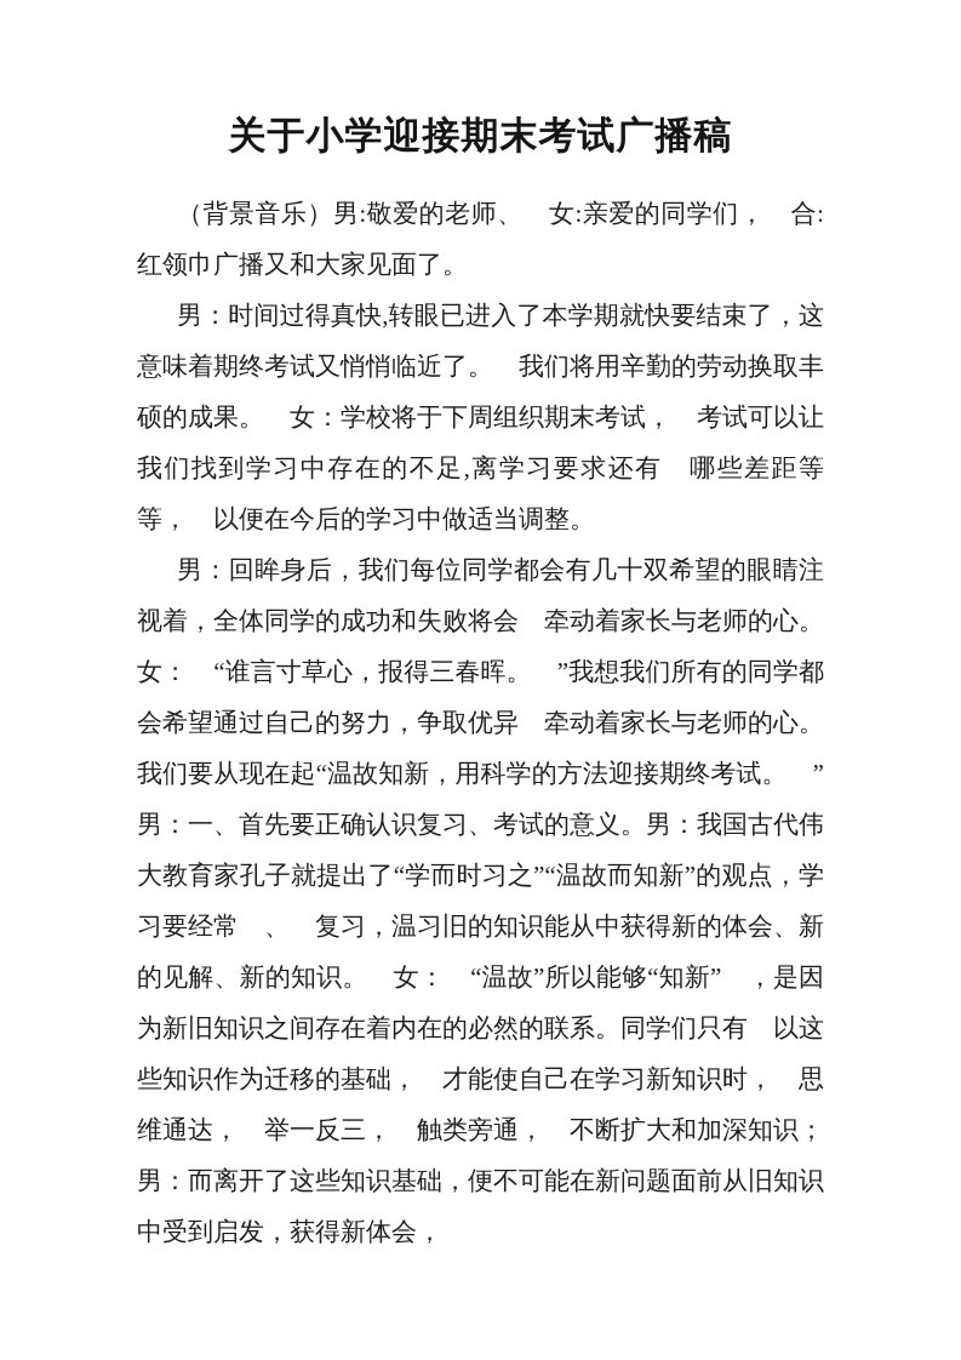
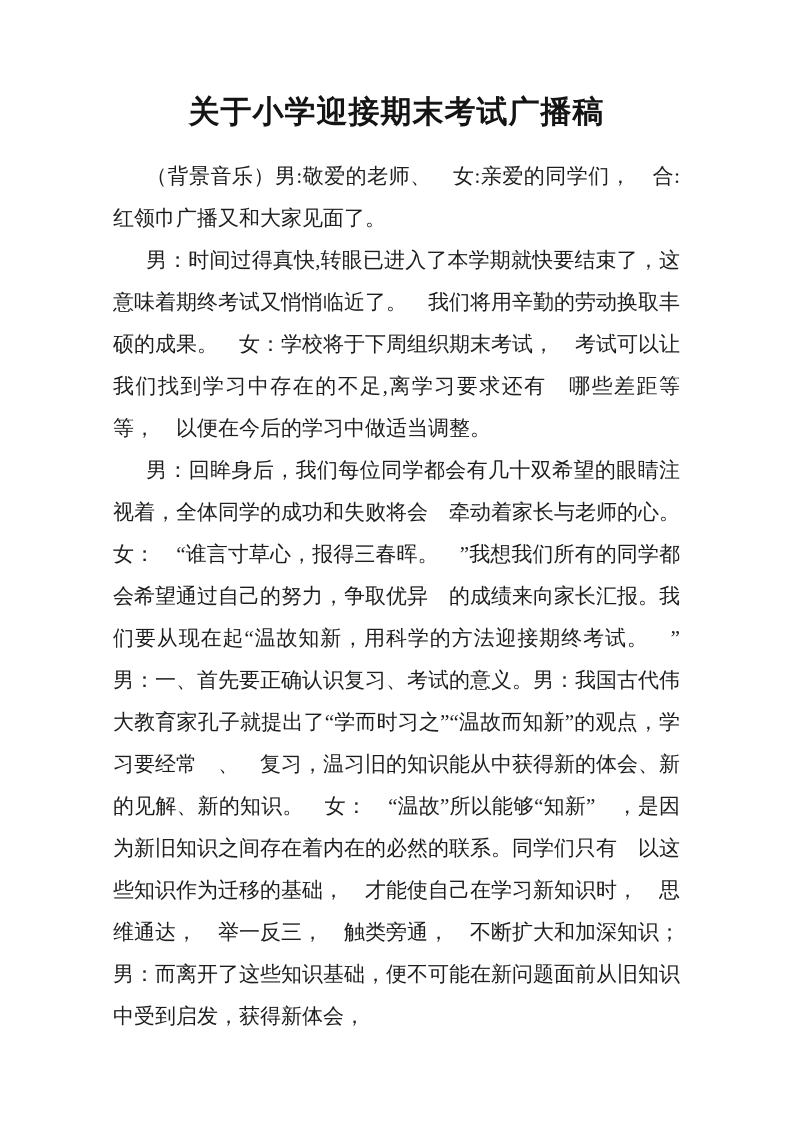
  关于小学迎接期末考试广播稿
  （背景音乐）男:敬爱的老师、 女:亲爱的同学们， 合:红领巾广播又和大家见面了。
  男：时间过得真快,转眼已进入了本学期就快要结束了，这意味着期终考试又悄悄临近了。 我们将用辛勤的劳动换取丰硕的成果。 女：学校将于下周组织期末考试， 考试可以让我们找到学习中存在的不足,离学习要求还有 哪些差距等等， 以便在今后的学习中做适当调整。
- 男：回眸身后，我们每位同学都会有几十双希望的眼睛注视着，全体同学的成功和失败将会 牵动着家长与老师的心。 女： “谁言寸草心，报得三春晖。 ”我想我们所有的同学都会希望通过自己的努力，争取优异 牵动着家长与老师的心。我们要从现在起“温故知新，用科学的方法迎接期终考试。 ” 男：一、首先要正确认识复习、考试的意义。男：我国古代伟大教育家孔子就提出了“学而时习之”“温故而知新”的观点，学习要经常 、 复习，温习旧的知识能从中获得新的体会、新的见解、新的知识。 女： “温故”所以能够“知新” ，是因为新旧知识之间存在着内在的必然的联系。同学们只有 以这些知识作为迁移的基础， 才能使自己在学习新知识时， 思维通达， 举一反三， 触类旁通， 不断扩大和加深知识；男：而离开了这些知识基础，便不可能在新问题面前从旧知识中受到启发，获得新体会，
+ 男：回眸身后，我们每位同学都会有几十双希望的眼睛注视着，全体同学的成功和失败将会 牵动着家长与老师的心。 女： “谁言寸草心，报得三春晖。 ”我想我们所有的同学都会希望通过自己的努力，争取优异 的成绩来向家长汇报。我们要从现在起“温故知新，用科学的方法迎接期终考试。 ” 男：一、首先要正确认识复习、考试的意义。男：我国古代伟大教育家孔子就提出了“学而时习之”“温故而知新”的观点，学习要经常 、 复习，温习旧的知识能从中获得新的体会、新的见解、新的知识。 女： “温故”所以能够“知新” ，是因为新旧知识之间存在着内在的必然的联系。同学们只有 以这些知识作为迁移的基础， 才能使自己在学习新知识时， 思维通达， 举一反三， 触类旁通， 不断扩大和加深知识；男：而离开了这些知识基础，便不可能在新问题面前从旧知识中受到启发，获得新体会，
